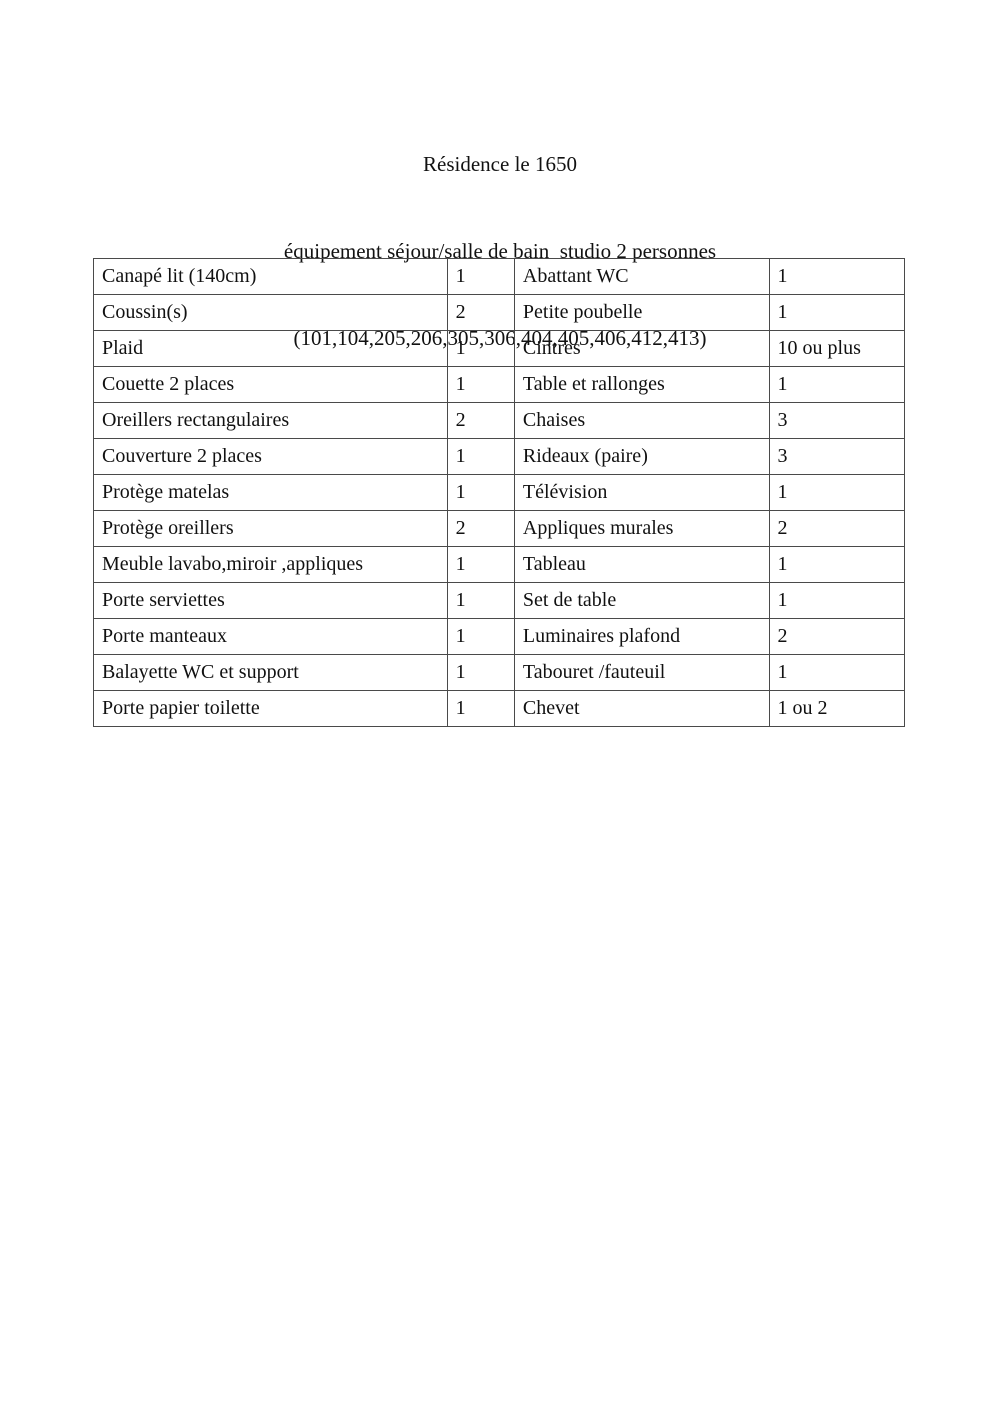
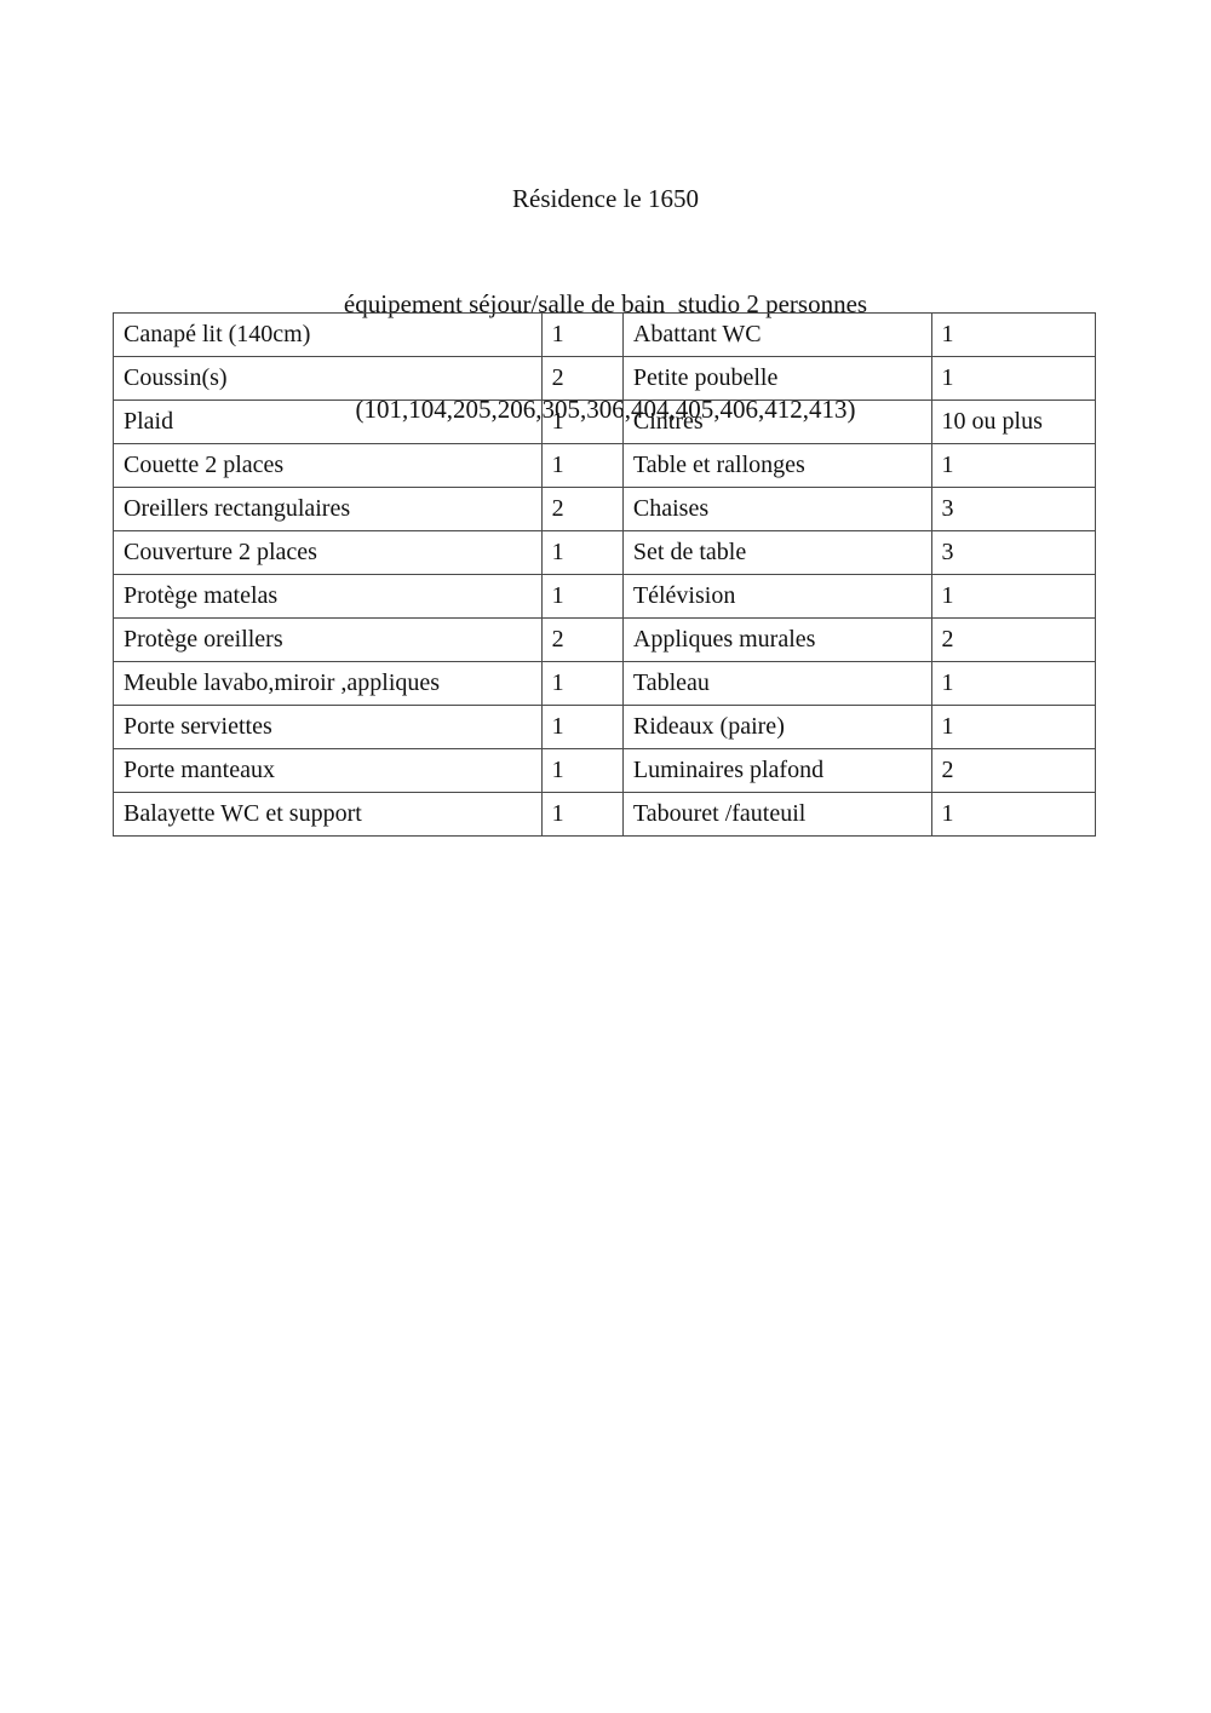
  Résidence le 1650
  équipement séjour/salle de bain studio 2 personnes
  (101,104,205,206,305,306,404,405,406,412,413)
  Canapé lit (140cm)	1	Abattant WC	1
  Coussin(s)	2	Petite poubelle	1
  Plaid	1	Cintres	10 ou plus
  Couette 2 places	1	Table et rallonges	1
  Oreillers rectangulaires	2	Chaises	3
- Couverture 2 places	1	Rideaux (paire)	3
+ Couverture 2 places	1	Set de table	3
  Protège matelas	1	Télévision	1
  Protège oreillers	2	Appliques murales	2
  Meuble lavabo,miroir ,appliques	1	Tableau	1
- Porte serviettes	1	Set de table	1
+ Porte serviettes	1	Rideaux (paire)	1
  Porte manteaux	1	Luminaires plafond	2
  Balayette WC et support	1	Tabouret /fauteuil	1
- Porte papier toilette	1	Chevet	1 ou 2
